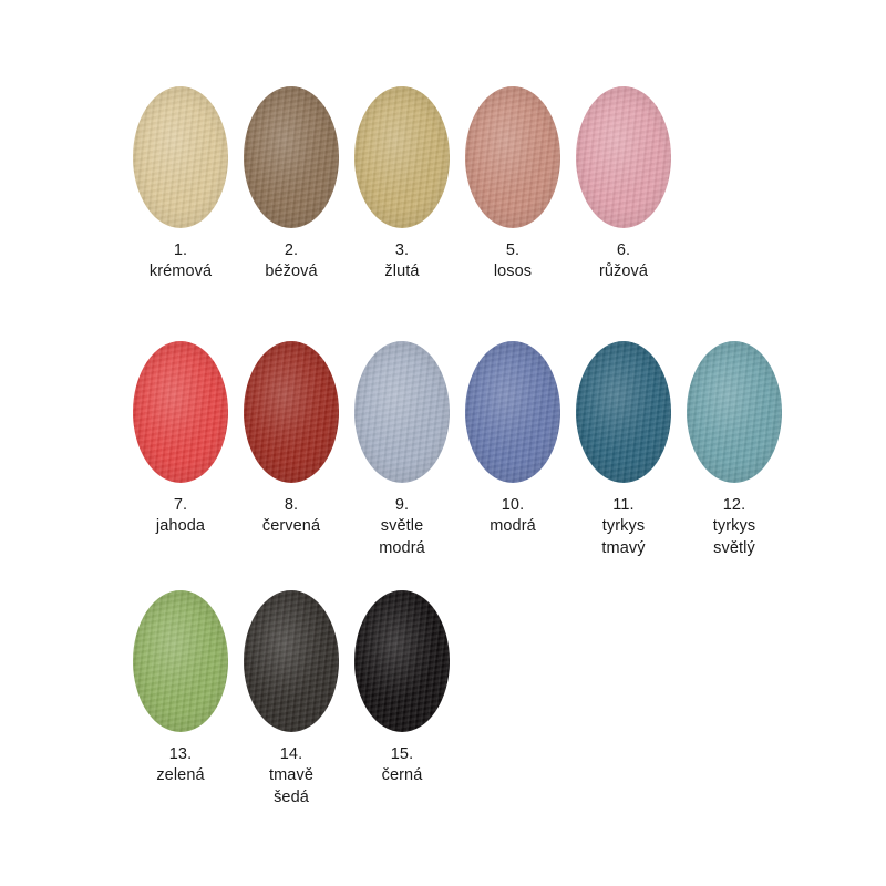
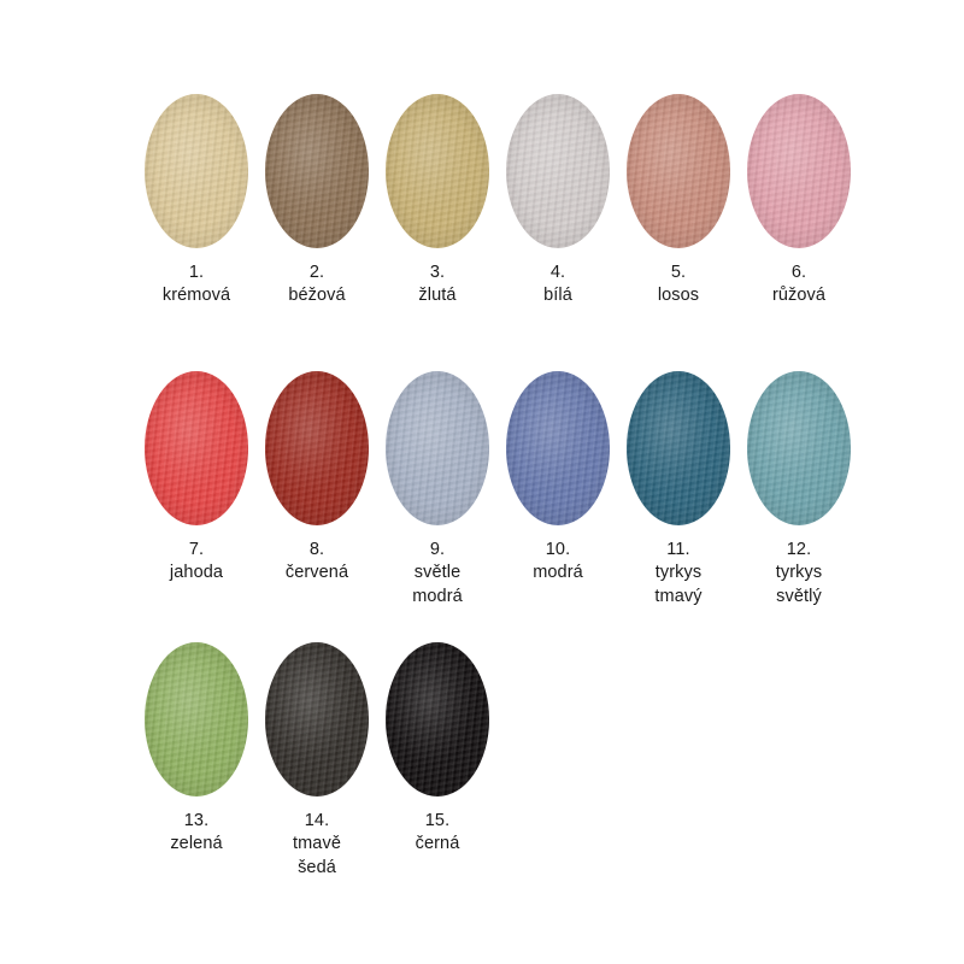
  1.
  krémová
  2.
  béžová
  3.
  žlutá
+ 4.
+ bílá
  5.
  losos
  6.
  růžová
  7.
  jahoda
  8.
  červená
  9.
  světle
  modrá
  10.
  modrá
  11.
  tyrkys
  tmavý
  12.
  tyrkys
  světlý
  13.
  zelená
  14.
  tmavě
  šedá
  15.
  černá
